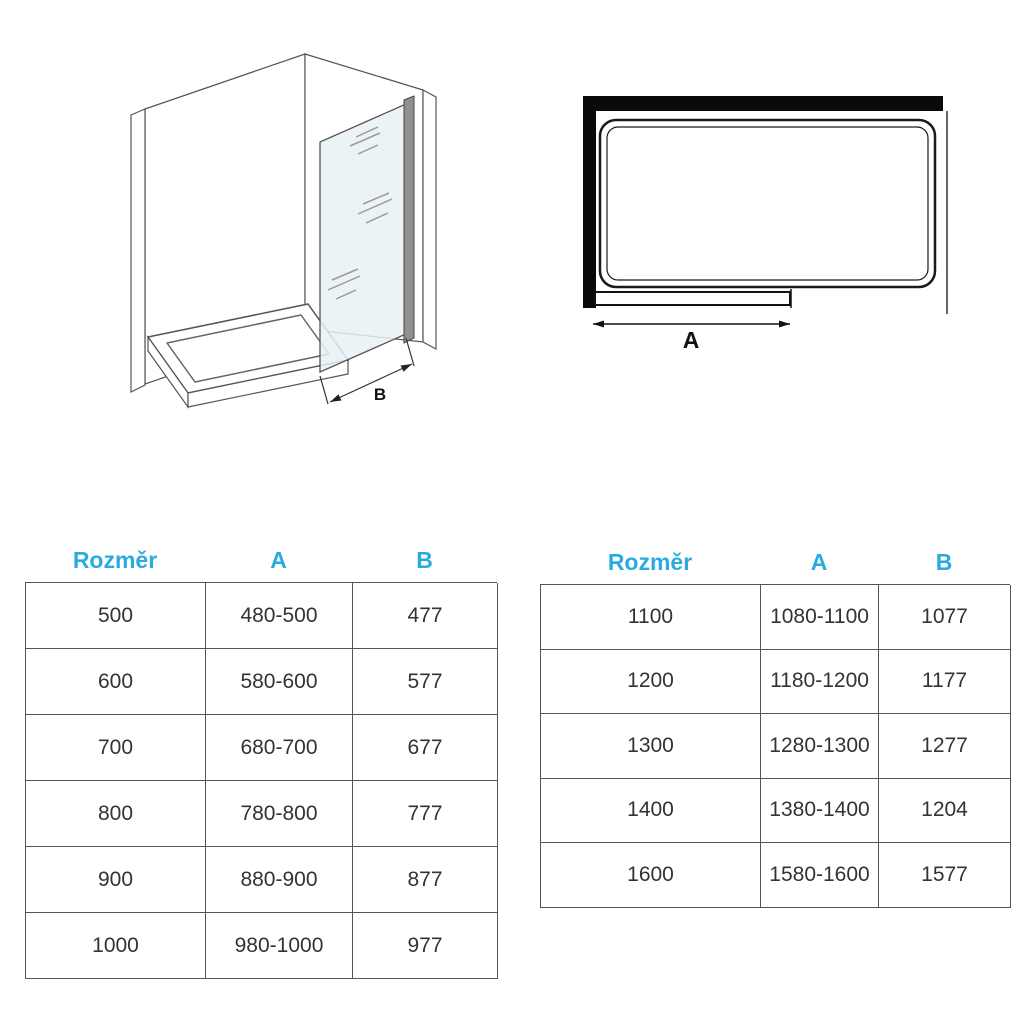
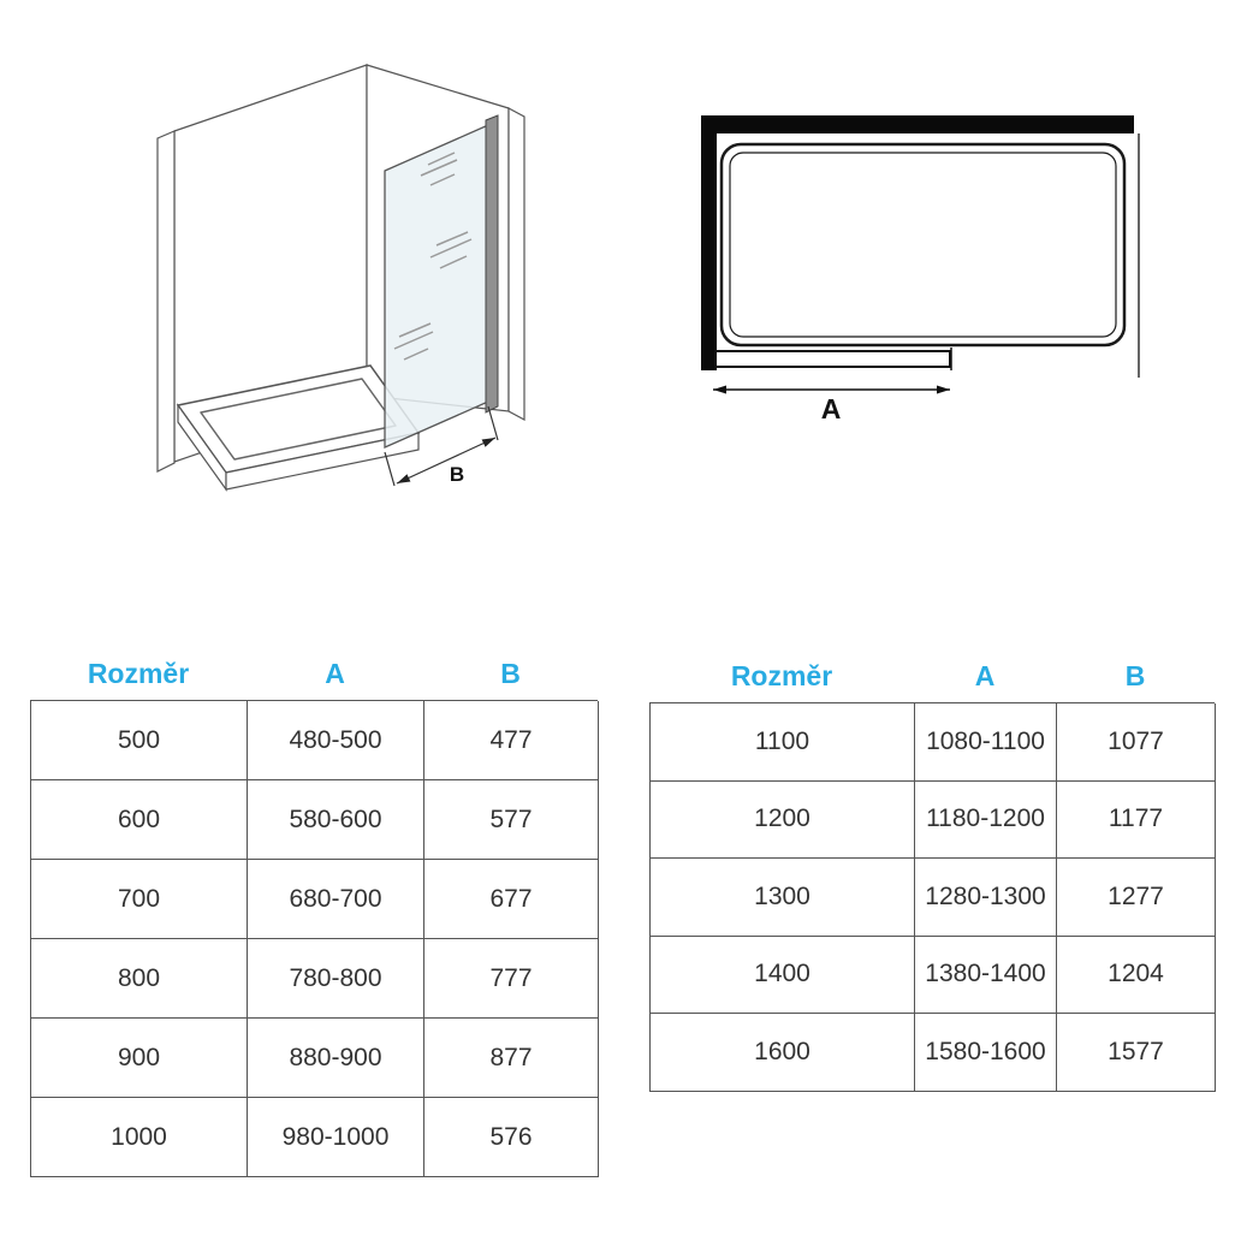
  B
  A
  Rozměr
  A
  B
  500
  480-500
  477
  600
  580-600
  577
  700
  680-700
  677
  800
  780-800
  777
  900
  880-900
  877
  1000
  980-1000
- 977
+ 576
  Rozměr
  A
  B
  1100
  1080-1100
  1077
  1200
  1180-1200
  1177
  1300
  1280-1300
  1277
  1400
  1380-1400
  1204
  1600
  1580-1600
  1577
